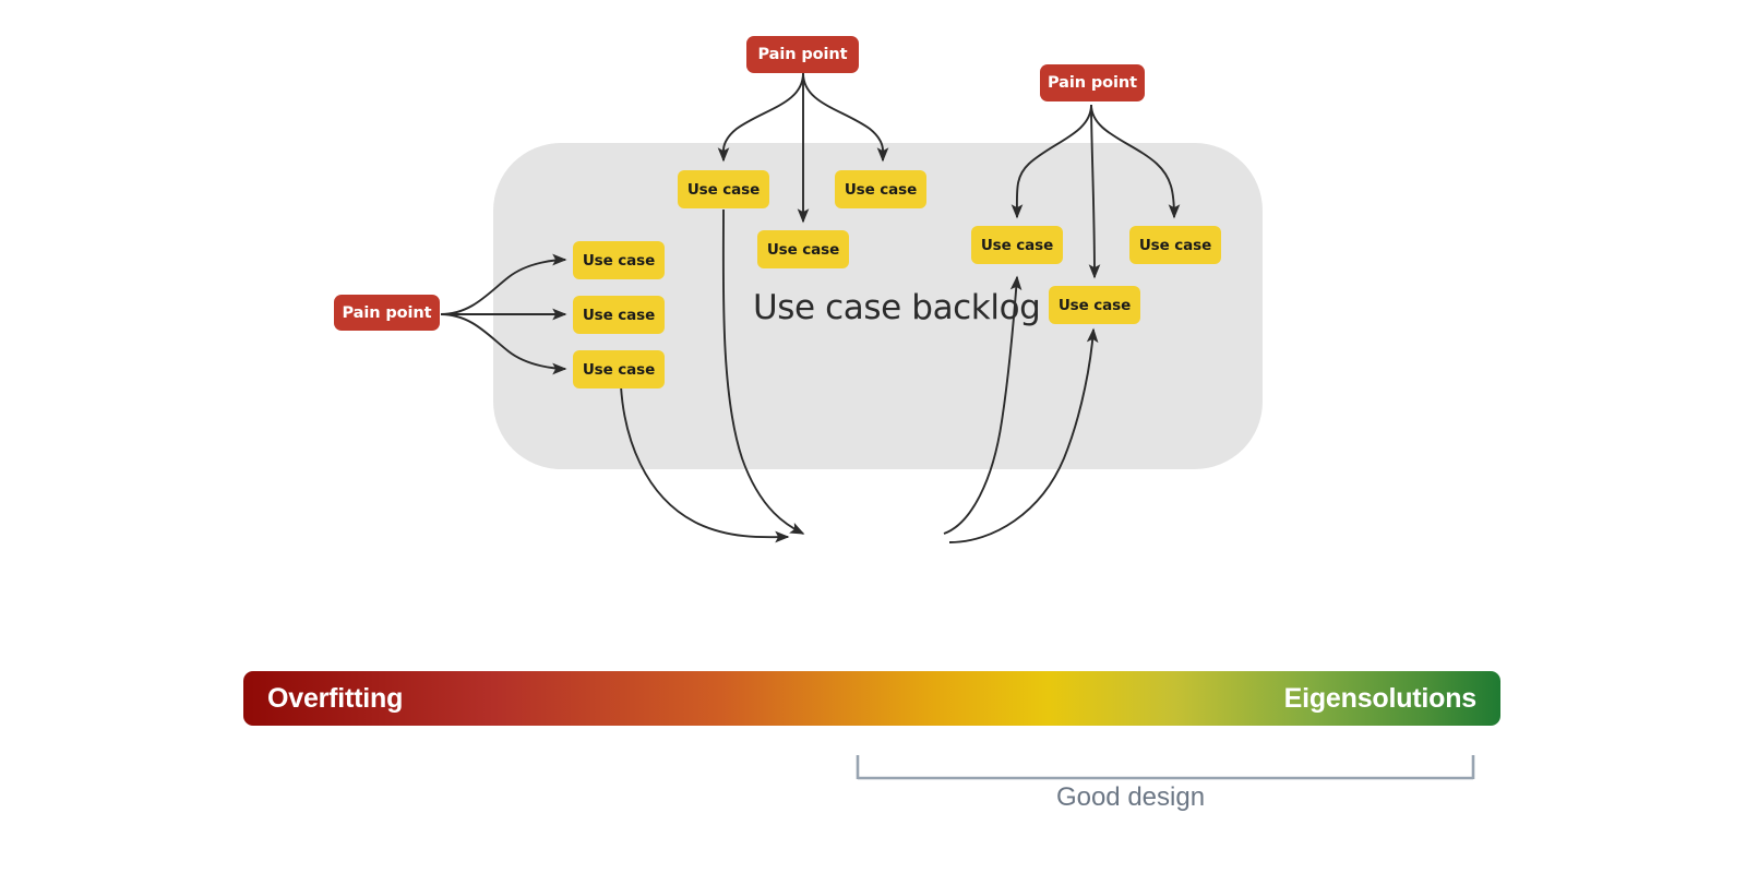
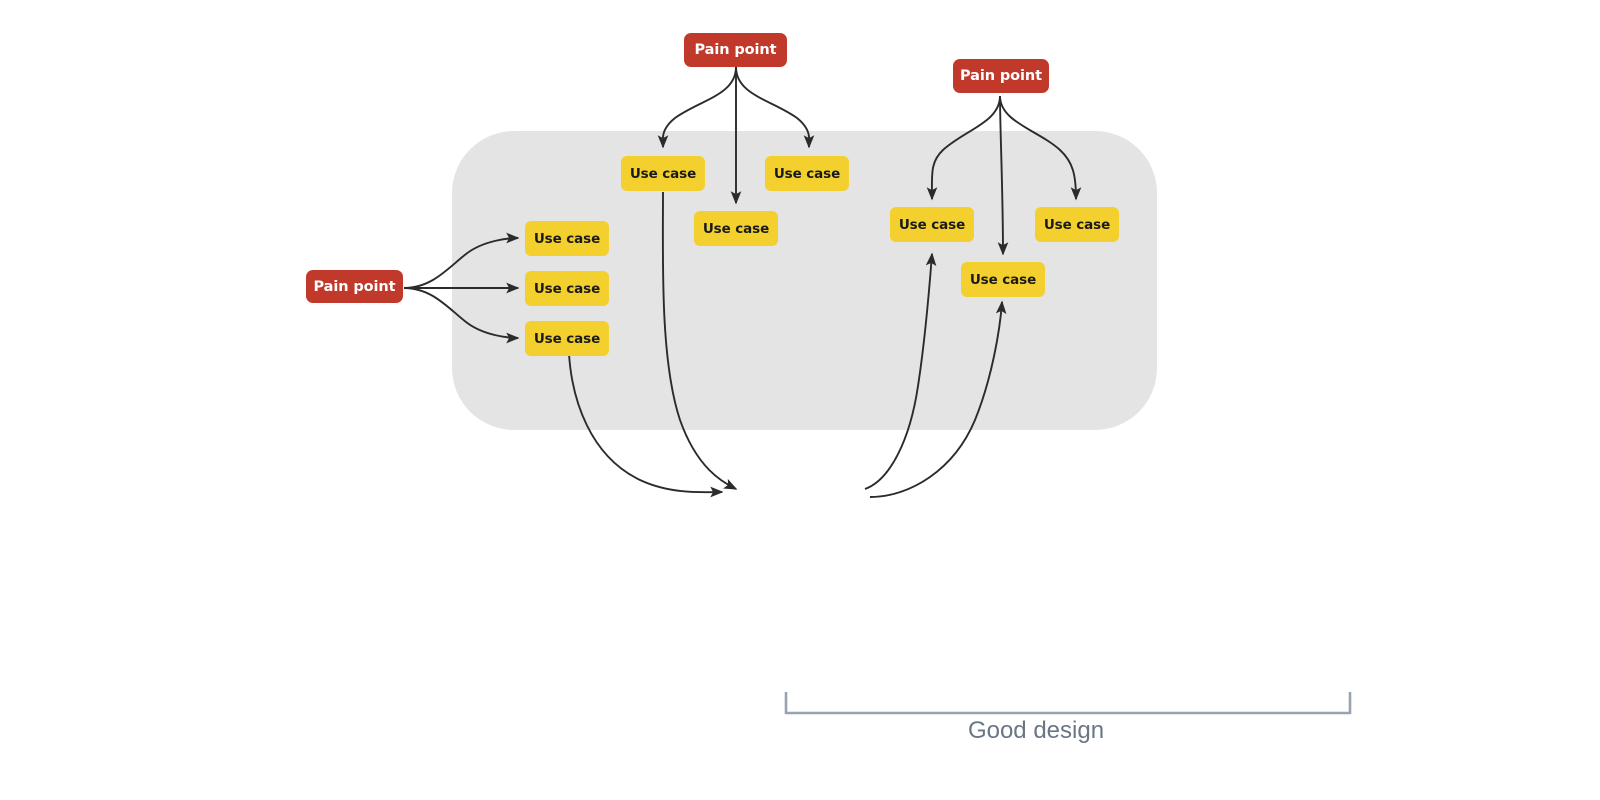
  Pain point
  Pain point
  Pain point
  Use case
  Use case
  Use case
  Use case
  Use case
  Use case
  Use case
  Use case
  Use case
- Use case backlog
- Overfitting
- Eigensolutions
  Good design
